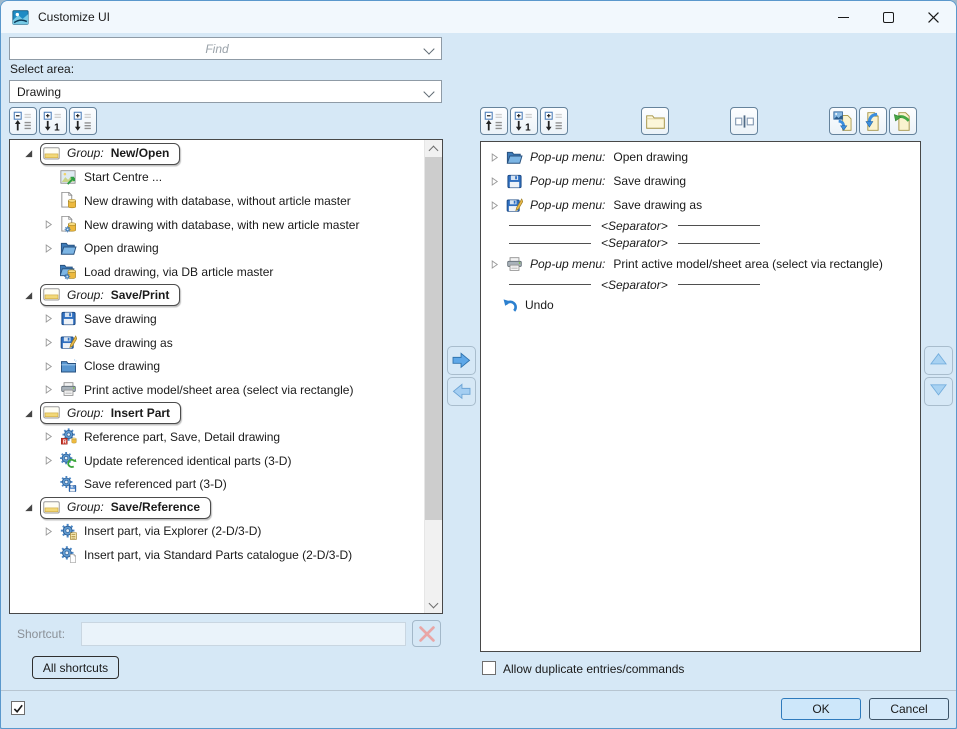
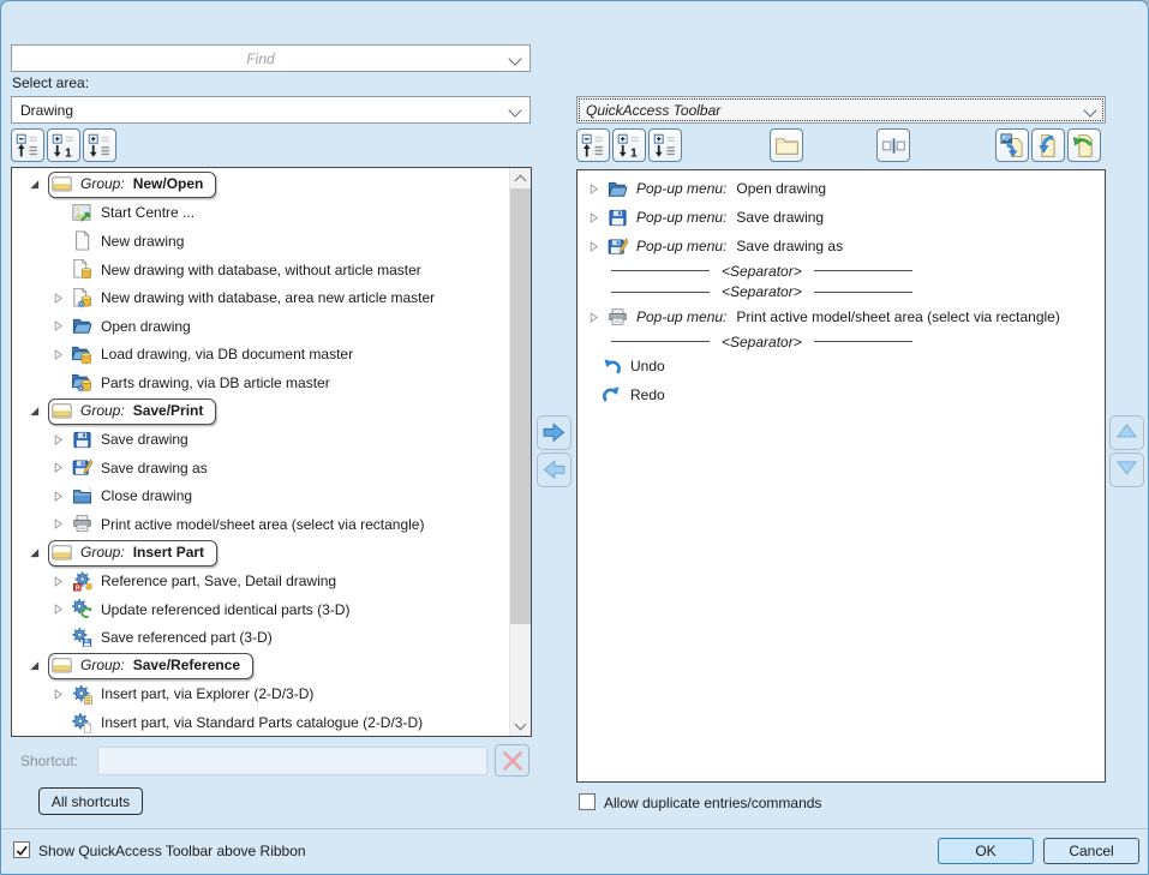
- Customize UI
  Find
  Select area:
  Drawing
  Group:
  New/Open
  Start Centre ...
+ New drawing
  New drawing with database, without article master
- New drawing with database, with new article master
+ New drawing with database, area new article master
  Open drawing
+ Load drawing, via DB document master
- Load drawing, via DB article master
+ Parts drawing, via DB article master
  Group:
  Save/Print
  Save drawing
  Save drawing as
  Close drawing
  Print active model/sheet area (select via rectangle)
  Group:
  Insert Part
  Reference part, Save, Detail drawing
  Update referenced identical parts (3-D)
  Save referenced part (3-D)
  Group:
  Save/Reference
  Insert part, via Explorer (2-D/3-D)
  Insert part, via Standard Parts catalogue (2-D/3-D)
  Shortcut:
  All shortcuts
+ QuickAccess Toolbar
  Pop-up menu:
  Open drawing
  Pop-up menu:
  Save drawing
  Pop-up menu:
  Save drawing as
  <Separator>
  <Separator>
  Pop-up menu:
  Print active model/sheet area (select via rectangle)
  <Separator>
  Undo
+ Redo
  Allow duplicate entries/commands
+ Show QuickAccess Toolbar above Ribbon
  OK
  Cancel
